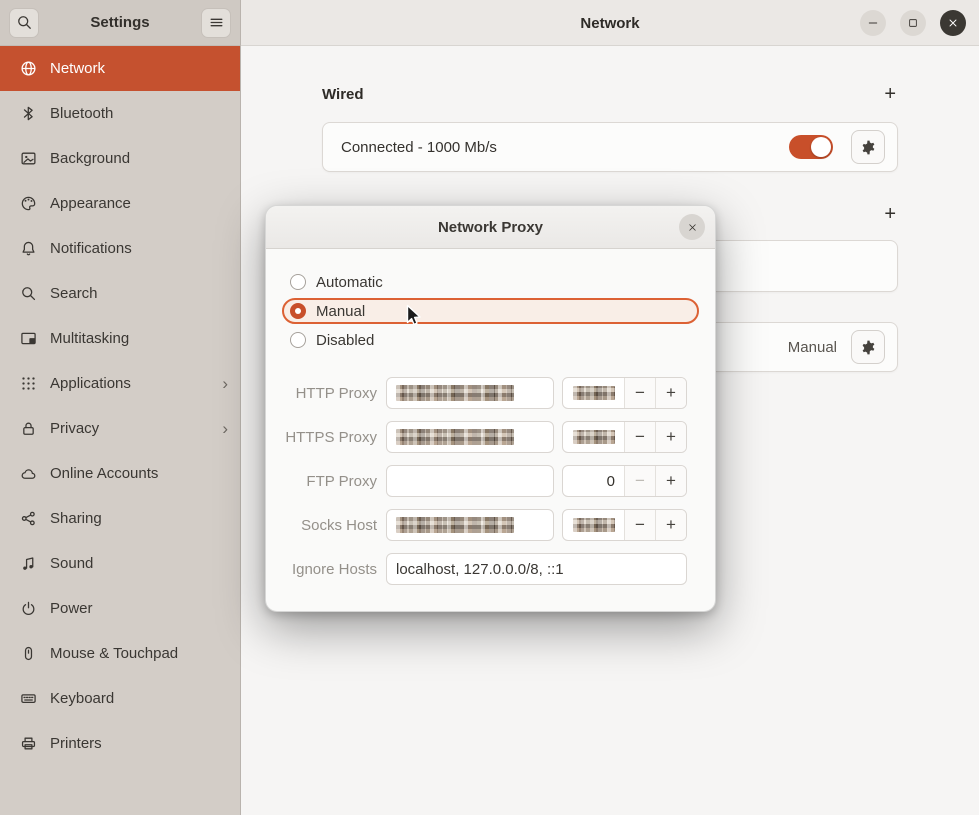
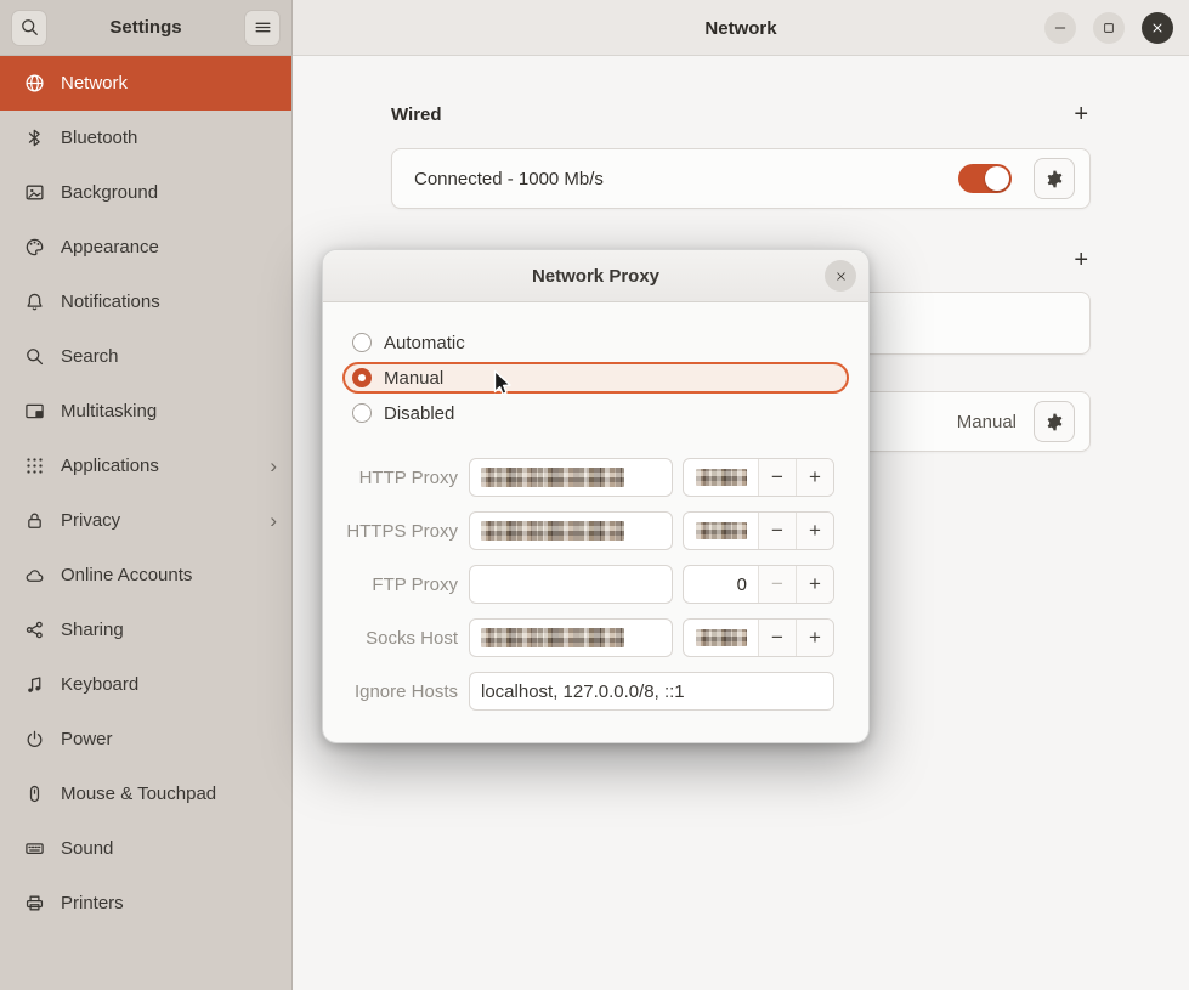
  Settings
  Network
  Network
  Bluetooth
  Background
  Appearance
  Notifications
  Search
  Multitasking
  Applications
  ›
  Privacy
  ›
  Online Accounts
  Sharing
- Sound
+ Keyboard
  Power
  Mouse & Touchpad
- Keyboard
+ Sound
  Printers
  Wired
  +
  Connected - 1000 Mb/s
  +
  Manual
  Network Proxy
  Automatic
  Manual
  Disabled
  HTTP Proxy
  −
  +
  HTTPS Proxy
  −
  +
  FTP Proxy
  0
  −
  +
  Socks Host
  −
  +
  Ignore Hosts
  localhost, 127.0.0.0/8, ::1
